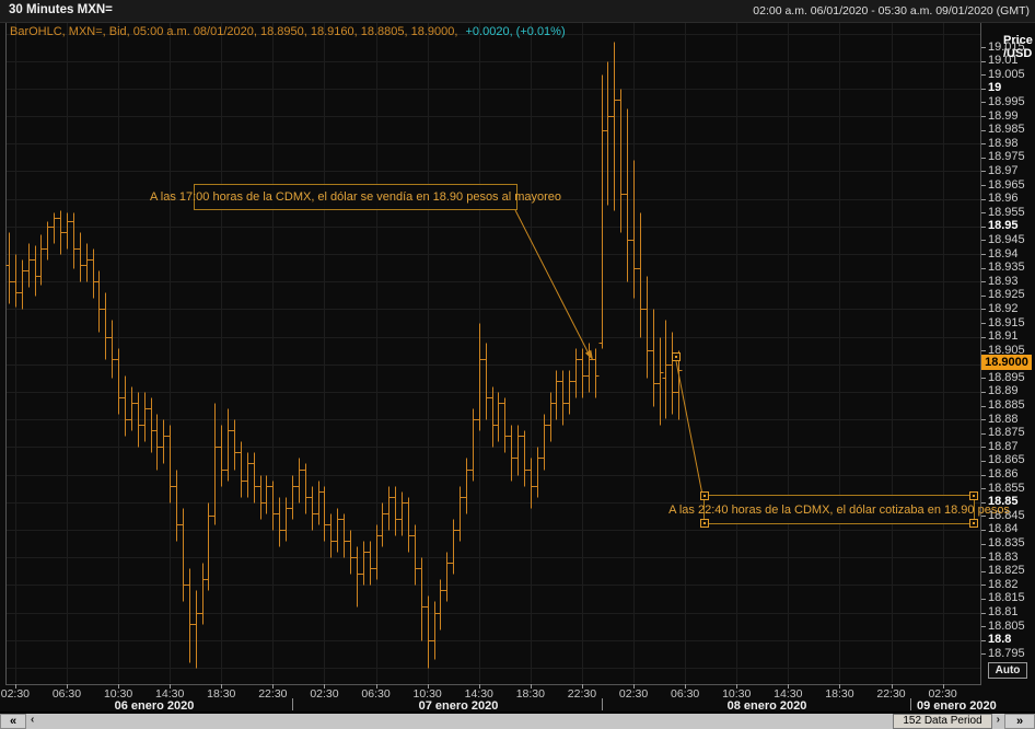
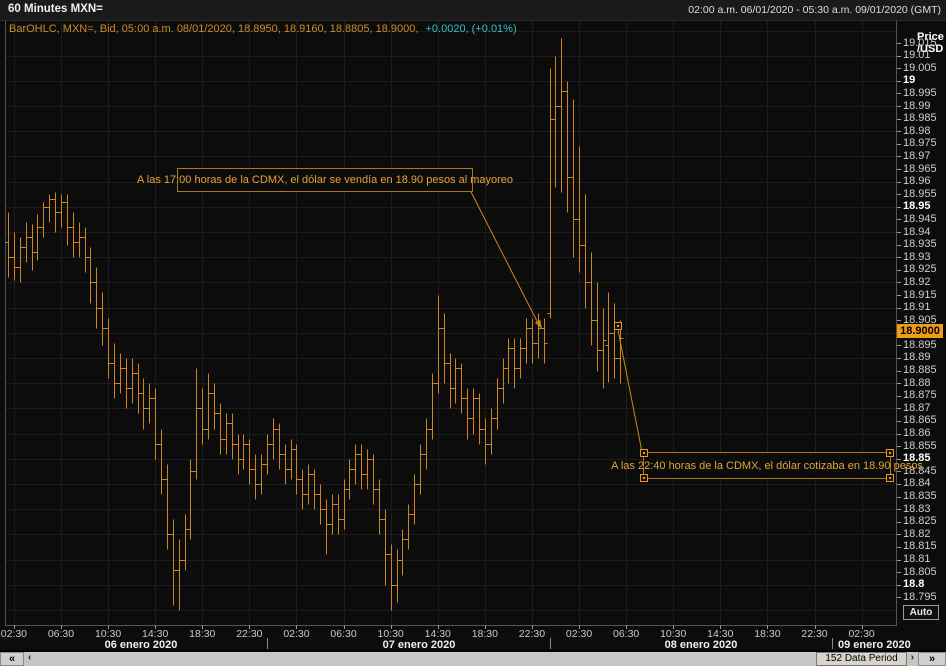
- 30 Minutes MXN=
+ 60 Minutes MXN=
  02:00 a.m. 06/01/2020 - 05:30 a.m. 09/01/2020 (GMT)
  BarOHLC, MXN=, Bid, 05:00 a.m. 08/01/2020, 18.8950, 18.9160, 18.8805, 18.9000, +0.0020, (+0.01%)
  Price
  /USD
  18.9000
  Auto
  A las 17:00 horas de la CDMX, el dólar se vendía en 18.90 pesos al mayoreo
  A las 22:40 horas de la CDMX, el dólar cotizaba en 18.90 pesos
  «
  ‹
  152 Data Period
  ›
  »
  18.795
  18.8
  18.805
  18.81
  18.815
  18.82
  18.825
  18.83
  18.835
  18.84
  18.845
  18.85
  18.855
  18.86
  18.865
  18.87
  18.875
  18.88
  18.885
  18.89
  18.895
  18.905
  18.91
  18.915
  18.92
  18.925
  18.93
  18.935
  18.94
  18.945
  18.95
  18.955
  18.96
  18.965
  18.97
  18.975
  18.98
  18.985
  18.99
  18.995
  19
  19.005
  19.01
  19.015
  02:30
  06:30
  10:30
  14:30
  18:30
  22:30
  02:30
  06:30
  10:30
  14:30
  18:30
  22:30
  02:30
  06:30
  10:30
  14:30
  18:30
  22:30
  02:30
  06 enero 2020
  07 enero 2020
  08 enero 2020
  09 enero 2020
